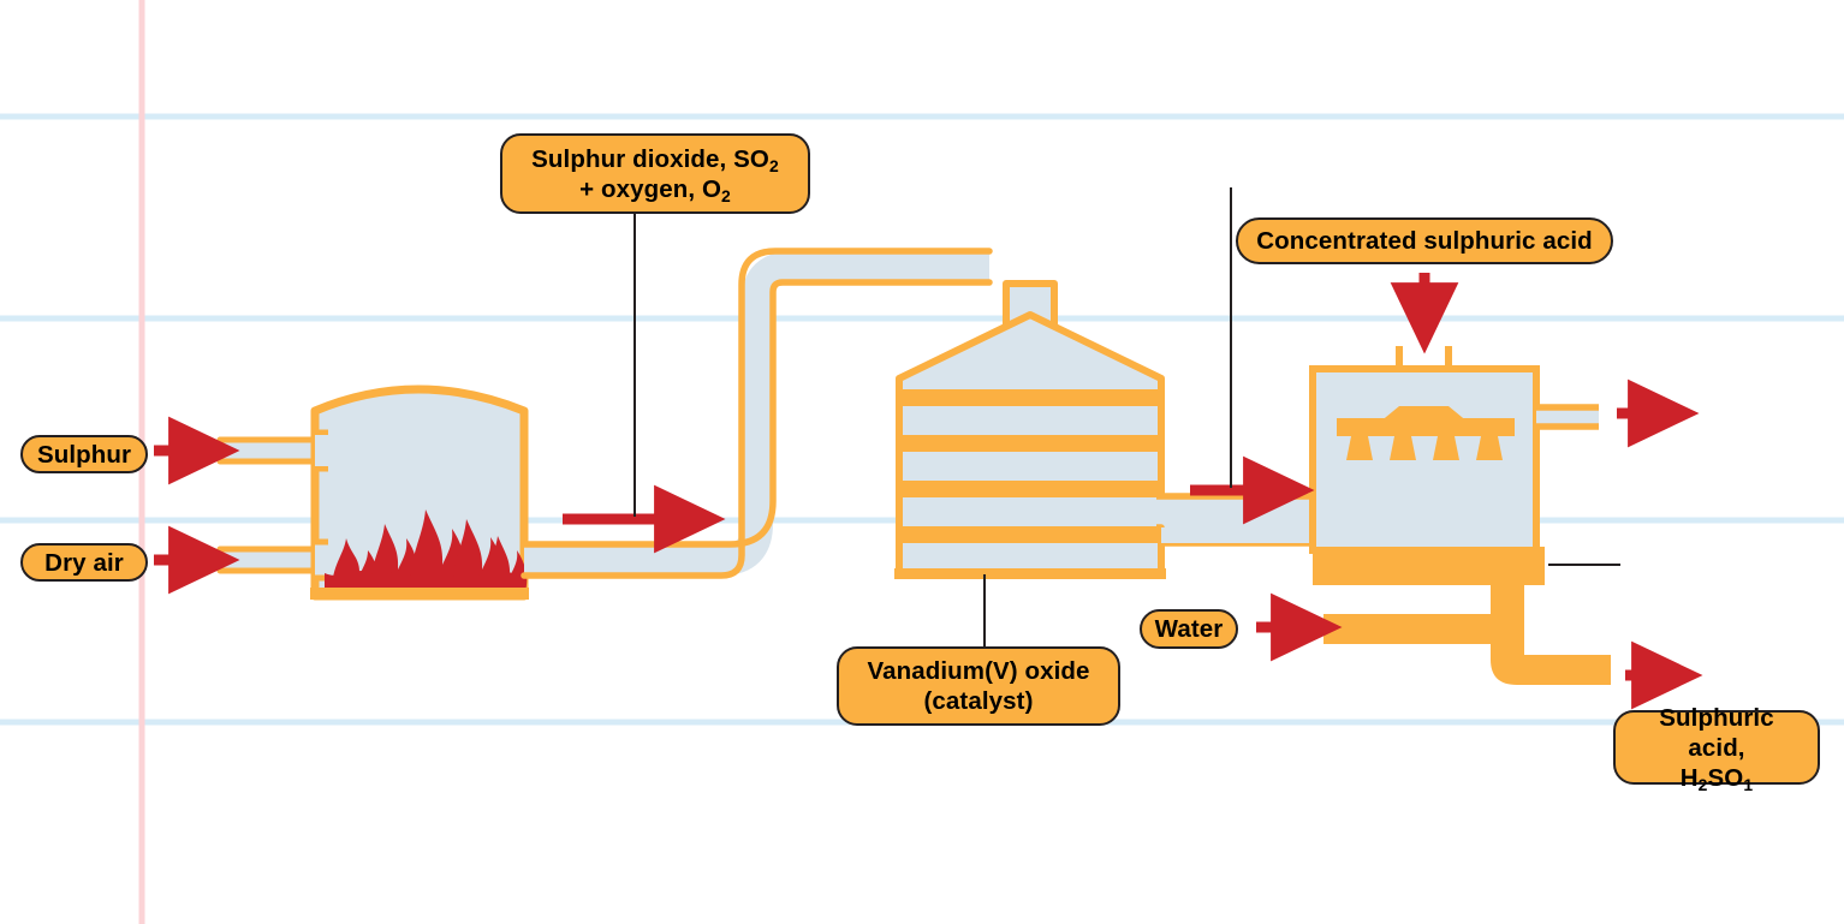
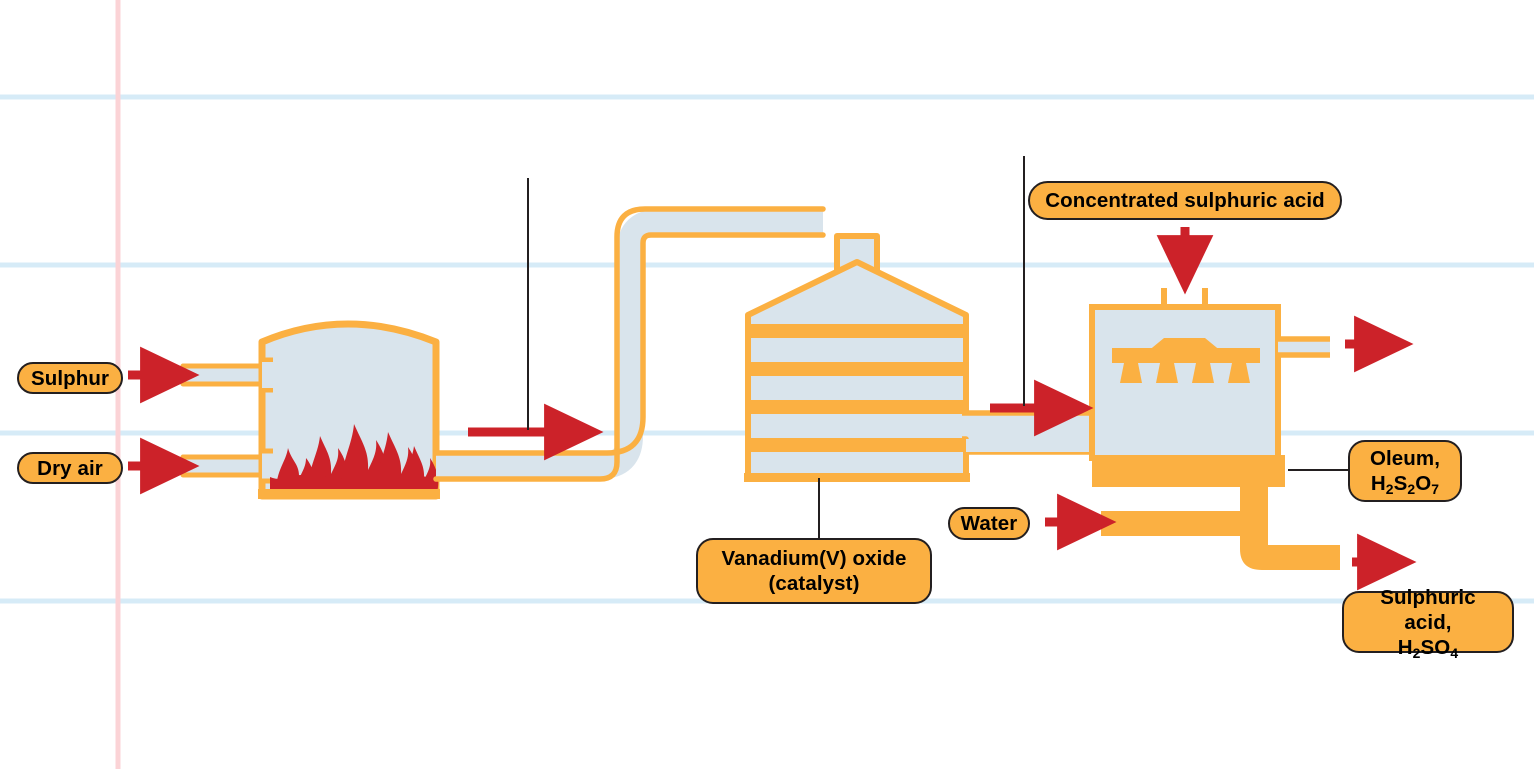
  Sulphur
  Dry air
- Sulphur dioxide, SO2
- + oxygen, O2
  Vanadium(V) oxide
  (catalyst)
  Concentrated sulphuric acid
  Water
+ Oleum,
+ H2S2O7
  Sulphuric acid,
- H2SO1
+ H2SO4
